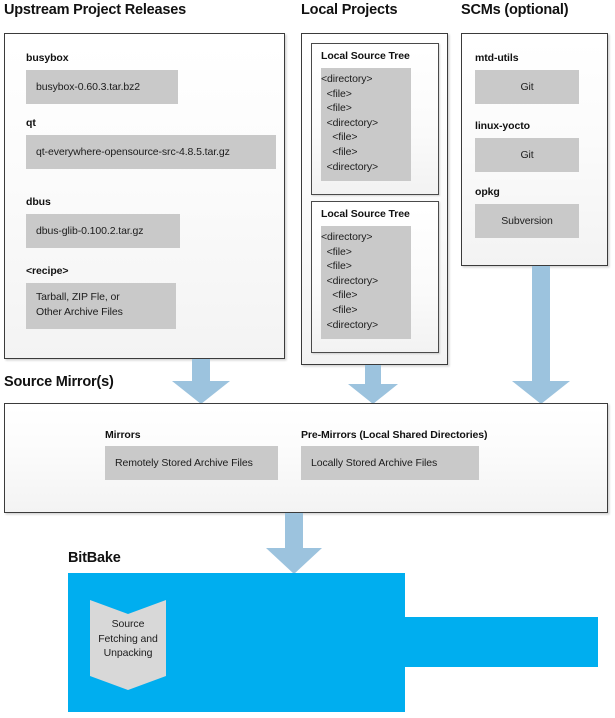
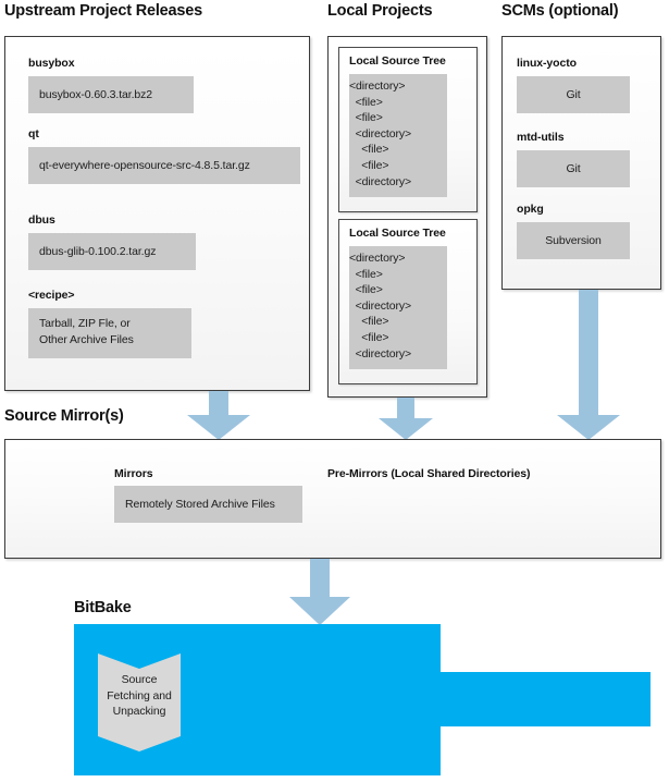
  Upstream Project Releases
  busybox
  busybox-0.60.3.tar.bz2
  qt
  qt-everywhere-opensource-src-4.8.5.tar.gz
  dbus
  dbus-glib-0.100.2.tar.gz
  <recipe>
  Tarball, ZIP Fle, or
  Other Archive Files
  Local Projects
  Local Source Tree
  <directory>
  <file>
  <file>
  <directory>
  <file>
  <file>
  <directory>
  Local Source Tree
  <directory>
  <file>
  <file>
  <directory>
  <file>
  <file>
  <directory>
  SCMs (optional)
- mtd-utils
+ linux-yocto
  Git
- linux-yocto
+ mtd-utils
  Git
  opkg
  Subversion
  Source Mirror(s)
  Mirrors
  Remotely Stored Archive Files
  Pre-Mirrors (Local Shared Directories)
- Locally Stored Archive Files
  BitBake
  Source
  Fetching and
  Unpacking
